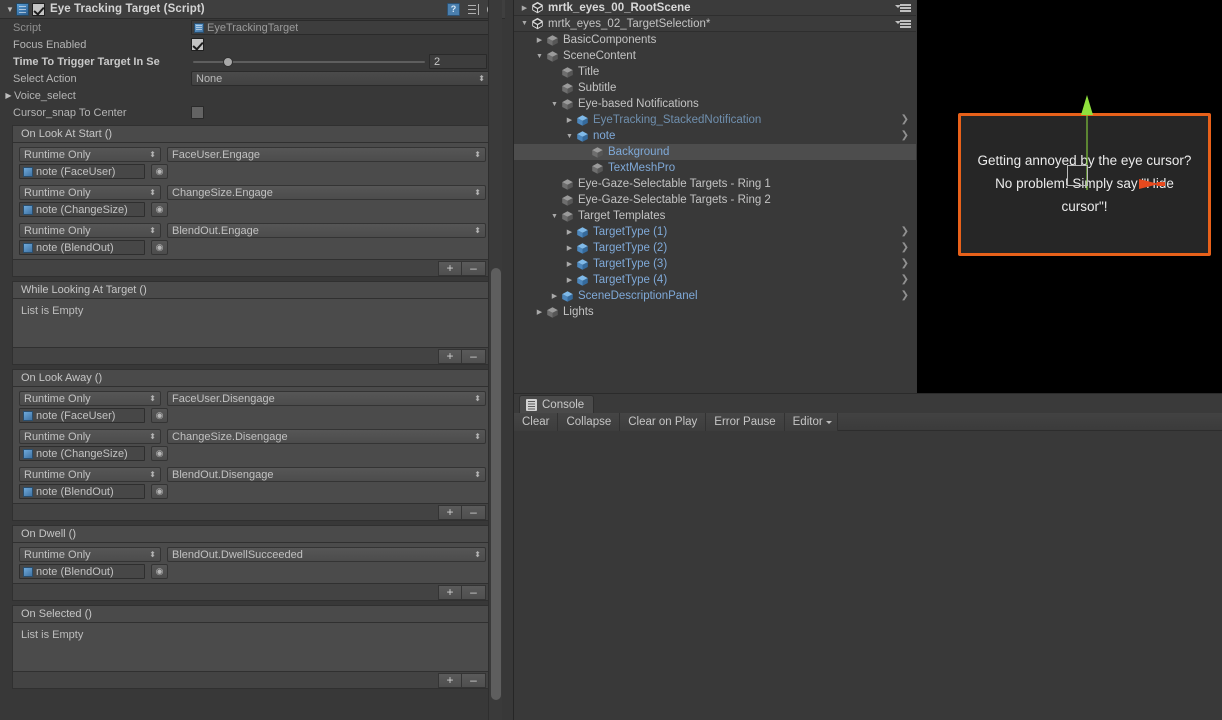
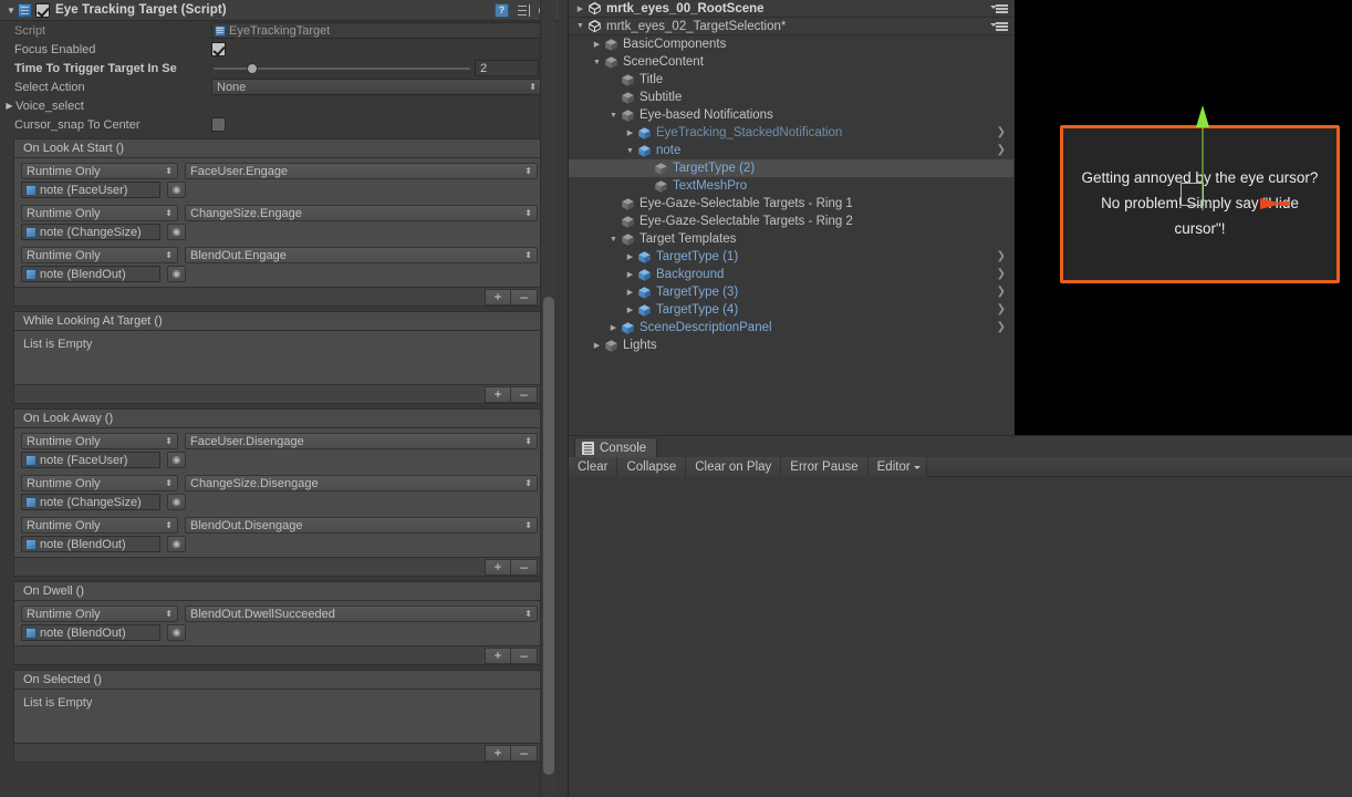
  Eye Tracking Target (Script)
  Script
  EyeTrackingTarget
  Focus Enabled
  Time To Trigger Target In Se
  2
  Select Action
  None
  Voice_select
  Cursor_snap To Center
  On Look At Start ()
  Runtime Only
  FaceUser.Engage
  note (FaceUser)
  ◉
  Runtime Only
  ChangeSize.Engage
  note (ChangeSize)
  ◉
  Runtime Only
  BlendOut.Engage
  note (BlendOut)
  ◉
  +
  –
  While Looking At Target ()
  List is Empty
  +
  –
  On Look Away ()
  Runtime Only
  FaceUser.Disengage
  note (FaceUser)
  ◉
  Runtime Only
  ChangeSize.Disengage
  note (ChangeSize)
  ◉
  Runtime Only
  BlendOut.Disengage
  note (BlendOut)
  ◉
  +
  –
  On Dwell ()
  Runtime Only
  BlendOut.DwellSucceeded
  note (BlendOut)
  ◉
  +
  –
  On Selected ()
  List is Empty
  +
  –
  mrtk_eyes_00_RootScene
  mrtk_eyes_02_TargetSelection*
  BasicComponents
  SceneContent
  Title
  Subtitle
  Eye-based Notifications
  EyeTracking_StackedNotification
  note
- Background
+ TargetType (2)
  TextMeshPro
  Eye-Gaze-Selectable Targets - Ring 1
  Eye-Gaze-Selectable Targets - Ring 2
  Target Templates
  TargetType (1)
- TargetType (2)
+ Background
  TargetType (3)
  TargetType (4)
  SceneDescriptionPanel
  Lights
  Getting annoyed by the eye cursor? No problem! Simply saye cursor"!
  Console
  Clear
  Collapse
  Clear on Play
  Error Pause
  Editor
